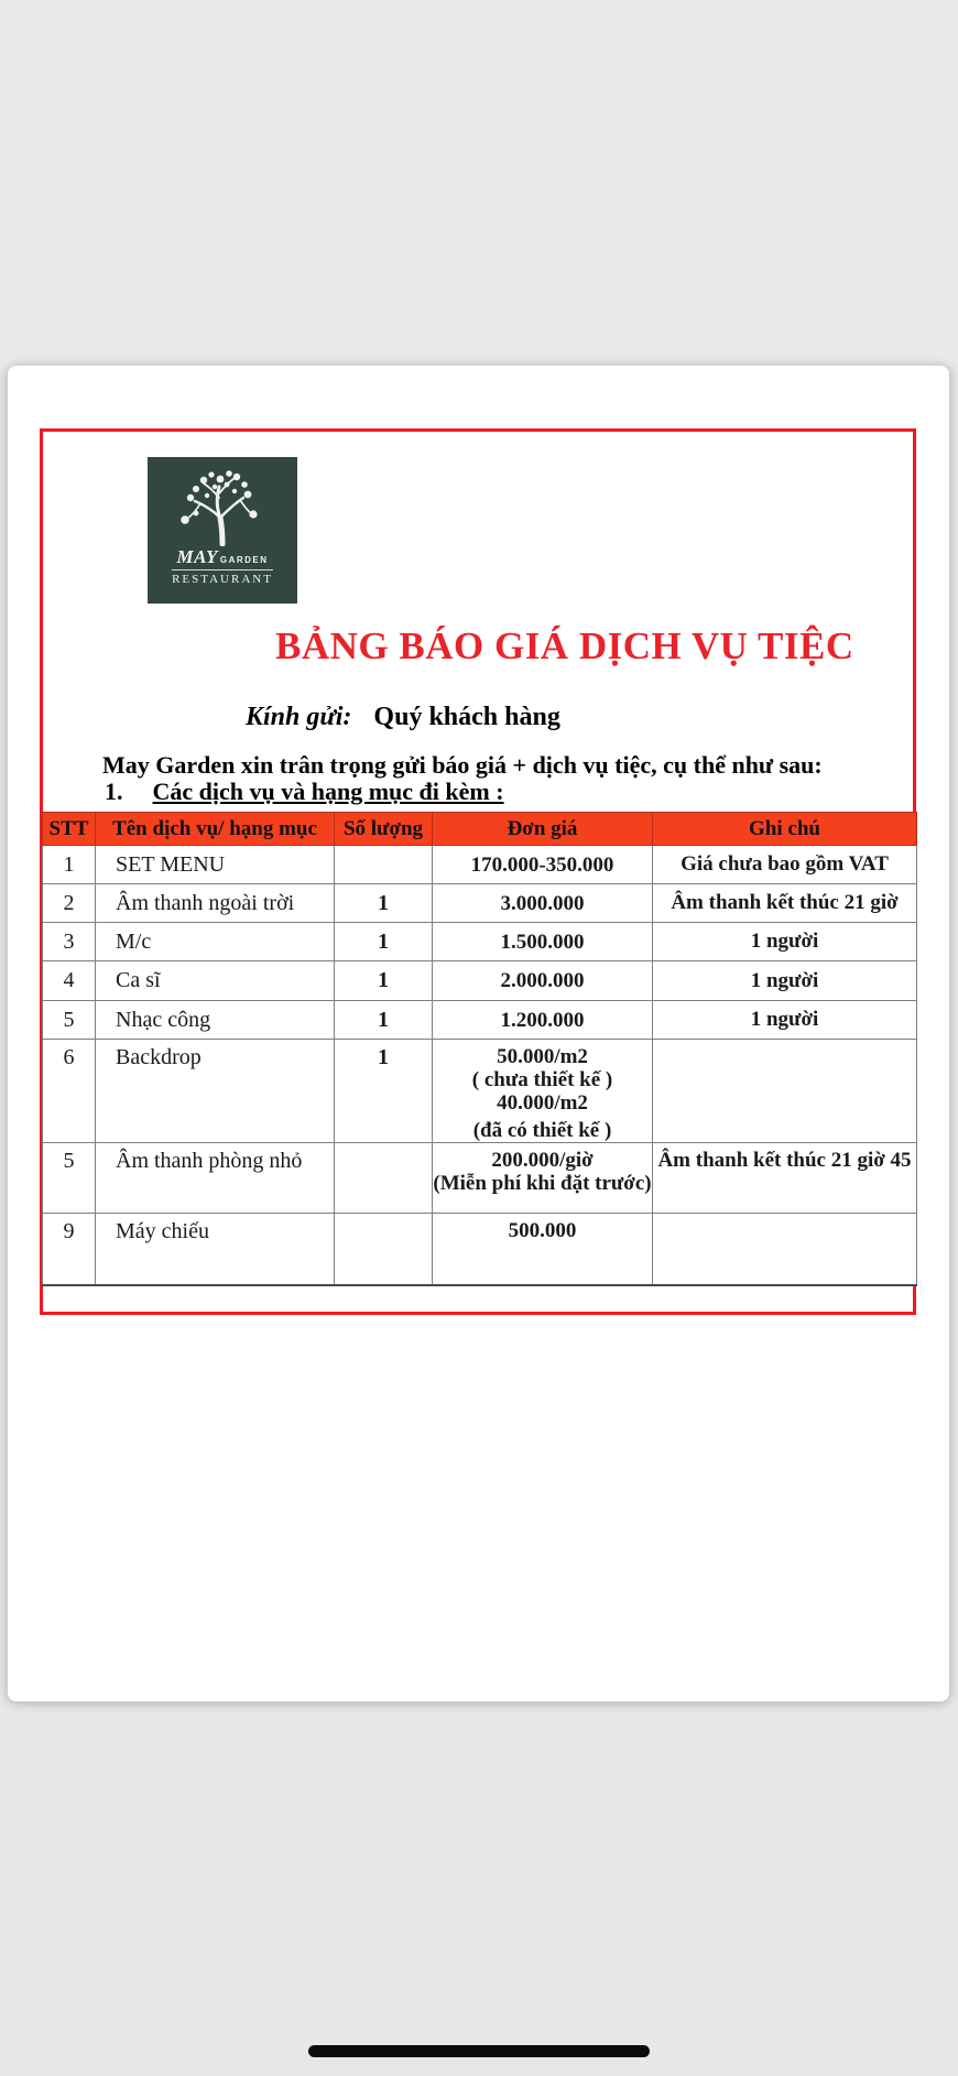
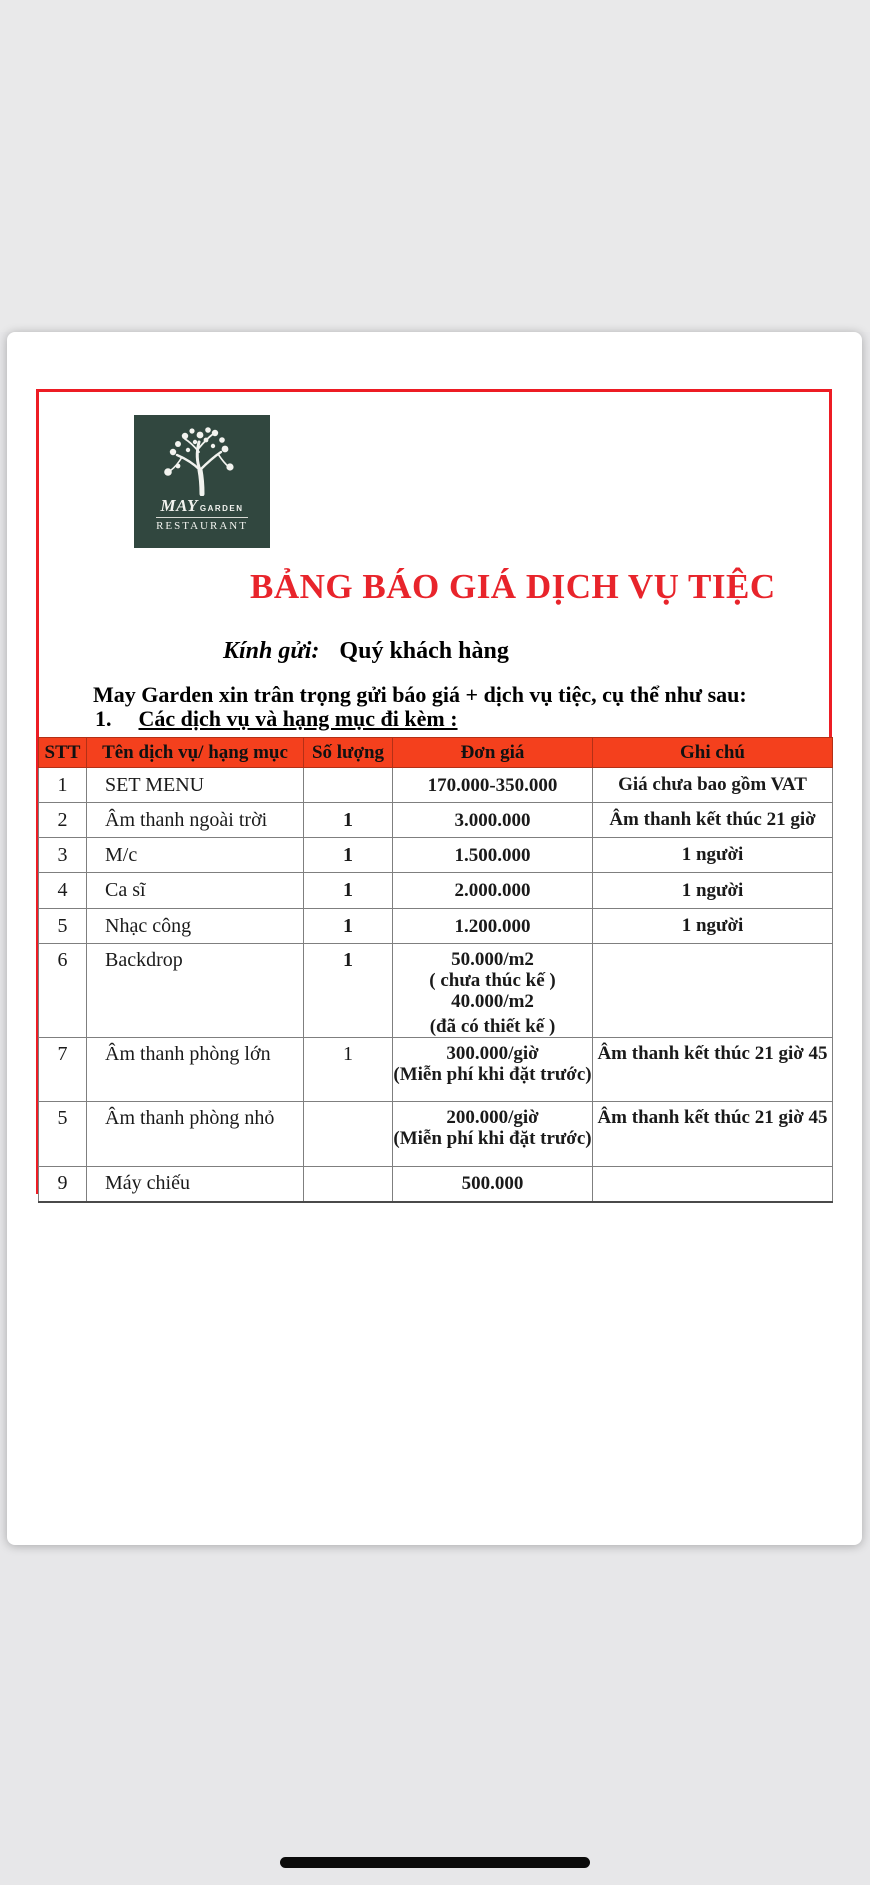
  MAY
  GARDEN
  RESTAURANT
  BẢNG BÁO GIÁ DỊCH VỤ TIỆC
  Kính gửi: Quý khách hàng
  May Garden xin trân trọng gửi báo giá + dịch vụ tiệc, cụ thể như sau:
  1. Các dịch vụ và hạng mục đi kèm :
  STT	Tên dịch vụ/ hạng mục	Số lượng	Đơn giá	Ghi chú
  1	SET MENU		170.000-350.000	Giá chưa bao gồm VAT
  2	Âm thanh ngoài trời	1	3.000.000	Âm thanh kết thúc 21 giờ
  3	M/c	1	1.500.000	1 người
  4	Ca sĩ	1	2.000.000	1 người
  5	Nhạc công	1	1.200.000	1 người
- 6	Backdrop	1	50.000/m2( chưa thiết kế )40.000/m2(đã có thiết kế )
+ 6	Backdrop	1	50.000/m2( chưa thúc kế )40.000/m2(đã có thiết kế )
+ 7	Âm thanh phòng lớn	1	300.000/giờ(Miễn phí khi đặt trước)	Âm thanh kết thúc 21 giờ 45
  5	Âm thanh phòng nhỏ		200.000/giờ(Miễn phí khi đặt trước)	Âm thanh kết thúc 21 giờ 45
  9	Máy chiếu		500.000
